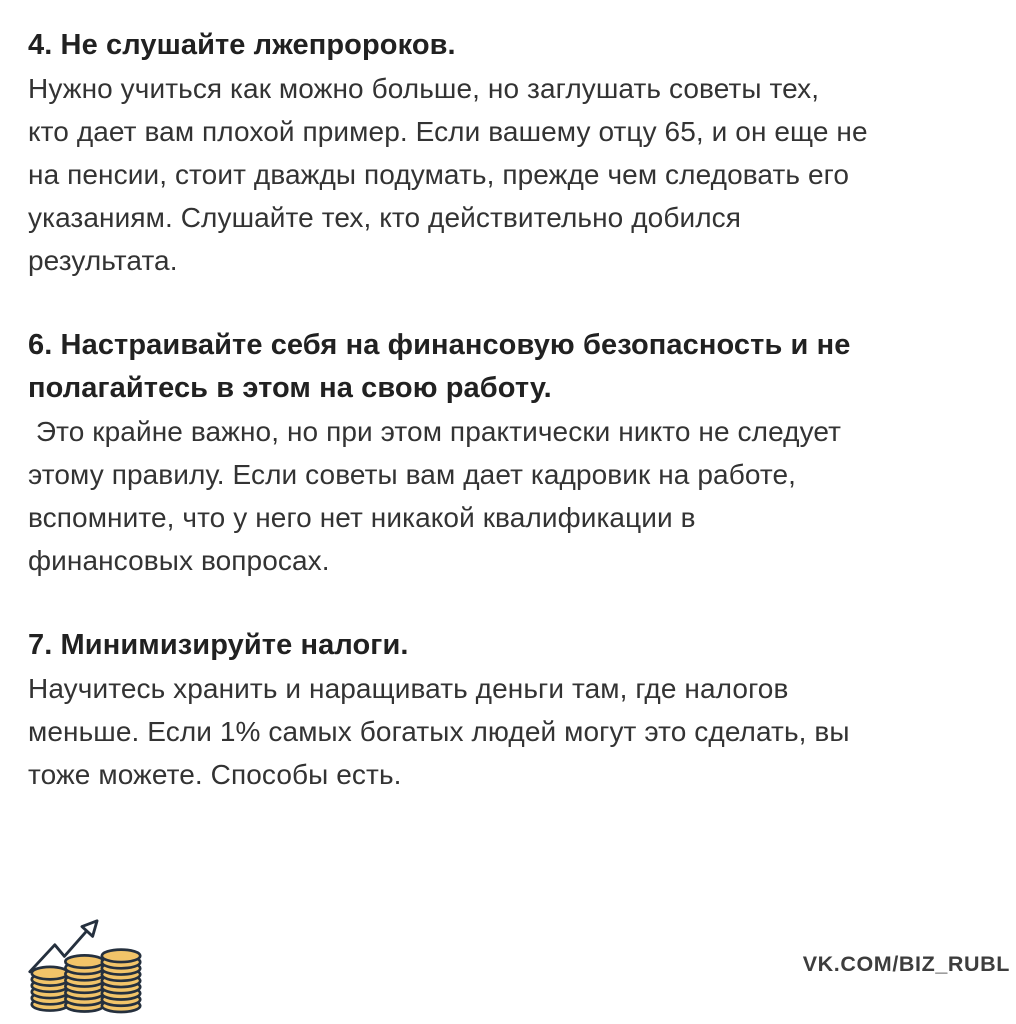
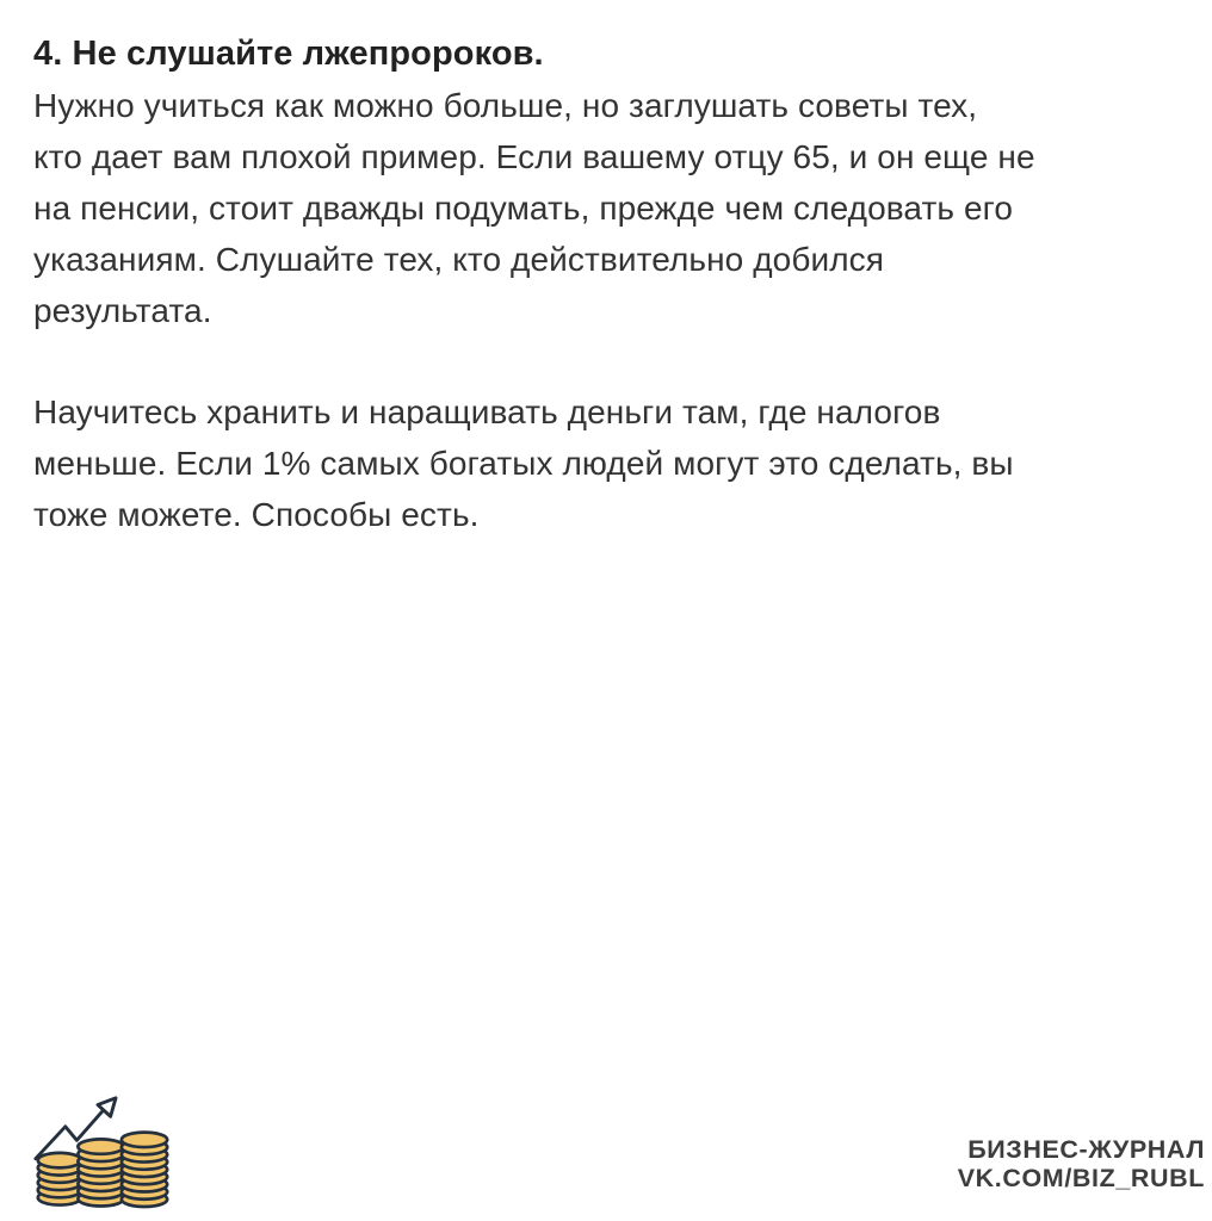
  4. Не слушайте лжепророков.
  Нужно учиться как можно больше, но заглушать советы тех,
  кто дает вам плохой пример. Если вашему отцу 65, и он еще не
  на пенсии, стоит дважды подумать, прежде чем следовать его
  указаниям. Слушайте тех, кто действительно добился
  результата.
- 6. Настраивайте себя на финансовую безопасность и не
- полагайтесь в этом на свою работу.
- Это крайне важно, но при этом практически никто не следует
- этому правилу. Если советы вам дает кадровик на работе,
- вспомните, что у него нет никакой квалификации в
- финансовых вопросах.
- 7. Минимизируйте налоги.
  Научитесь хранить и наращивать деньги там, где налогов
  меньше. Если 1% самых богатых людей могут это сделать, вы
  тоже можете. Способы есть.
+ БИЗНЕС-ЖУРНАЛ
  VK.COM/BIZ_RUBL
